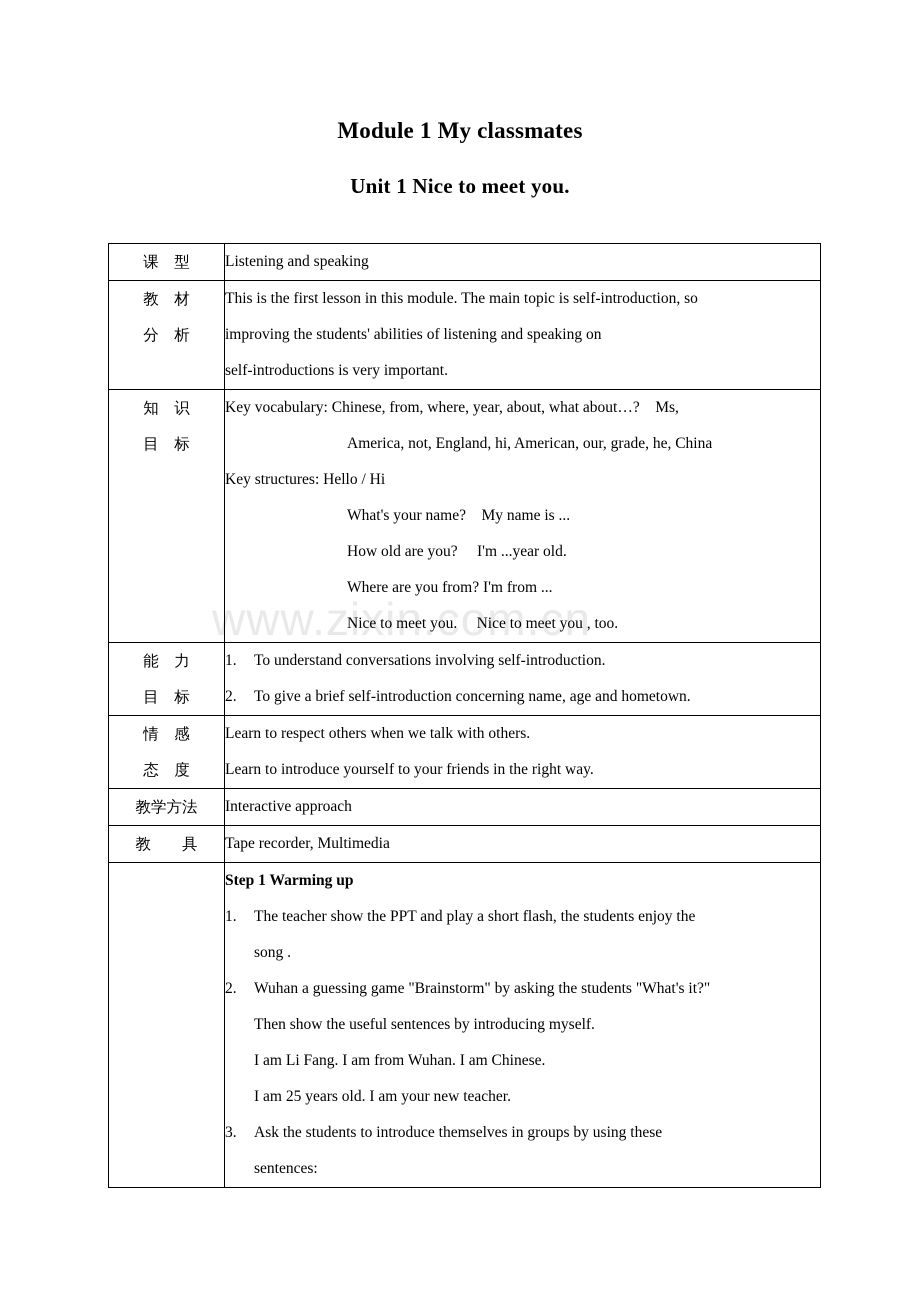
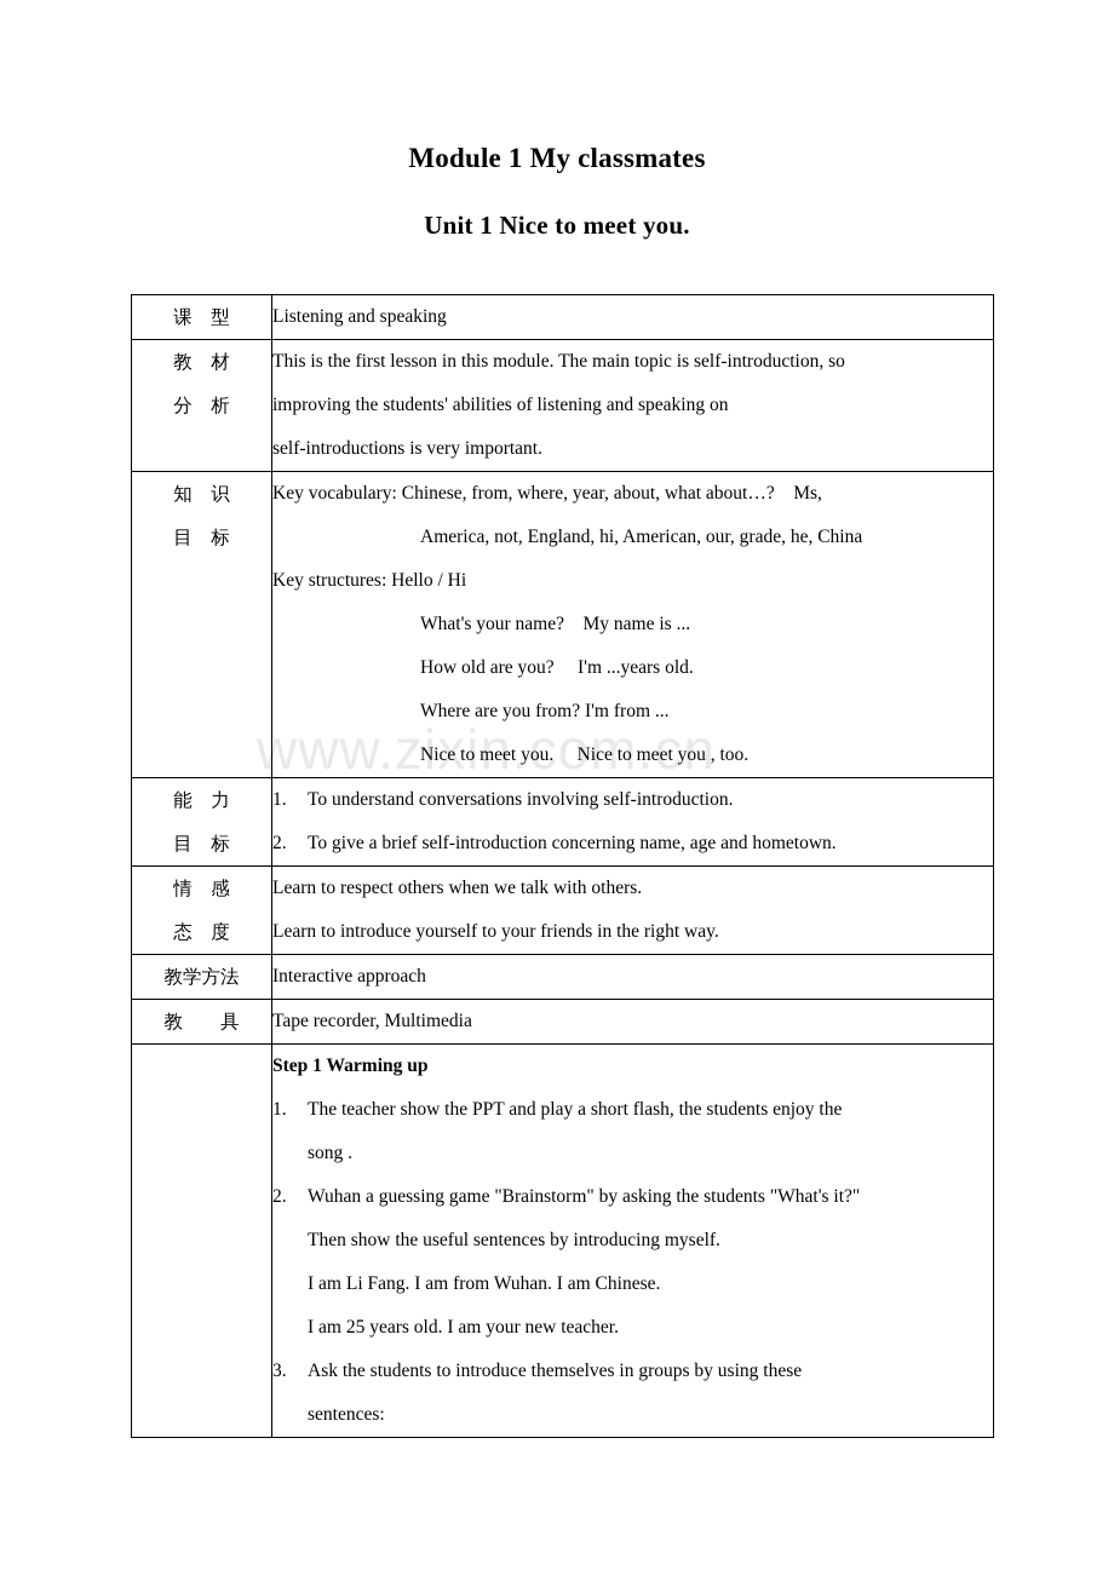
  www.zixin.com.cn
  Module 1 My classmates
  Unit 1 Nice to meet you.
  课 型	Listening and speaking
  教 材 分 析	This is the first lesson in this module. The main topic is self-introduction, so improving the students' abilities of listening and speaking on self-introductions is very important.
- 知 识 目 标	Key vocabulary: Chinese, from, where, year, about, what about…? Ms, America, not, England, hi, American, our, grade, he, China Key structures: Hello / Hi What's your name? My name is ... How old are you? I'm ...year old. Where are you from? I'm from ... Nice to meet you. Nice to meet you , too.
+ 知 识 目 标	Key vocabulary: Chinese, from, where, year, about, what about…? Ms, America, not, England, hi, American, our, grade, he, China Key structures: Hello / Hi What's your name? My name is ... How old are you? I'm ...years old. Where are you from? I'm from ... Nice to meet you. Nice to meet you , too.
  能 力 目 标	1. To understand conversations involving self-introduction. 2. To give a brief self-introduction concerning name, age and hometown.
  情 感 态 度	Learn to respect others when we talk with others. Learn to introduce yourself to your friends in the right way.
  教学方法	Interactive approach
  教 具	Tape recorder, Multimedia
  	Step 1 Warming up 1. The teacher show the PPT and play a short flash, the students enjoy the song . 2. Wuhan a guessing game "Brainstorm" by asking the students "What's it?" Then show the useful sentences by introducing myself. I am Li Fang. I am from Wuhan. I am Chinese. I am 25 years old. I am your new teacher. 3. Ask the students to introduce themselves in groups by using these sentences:
